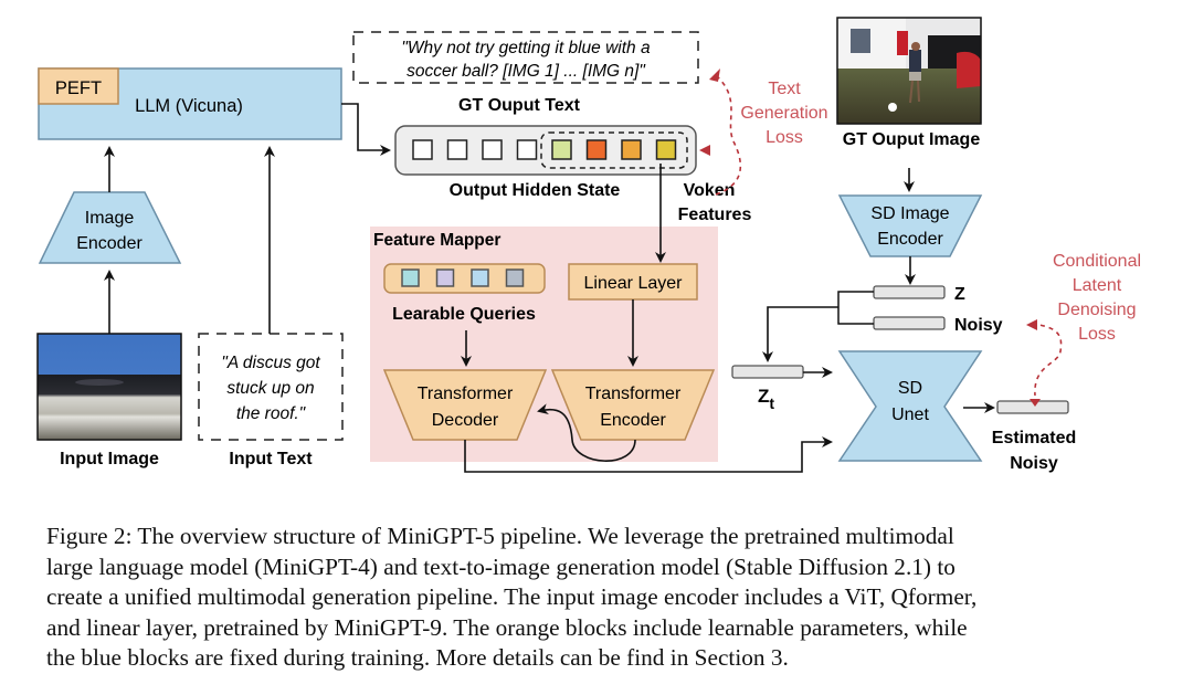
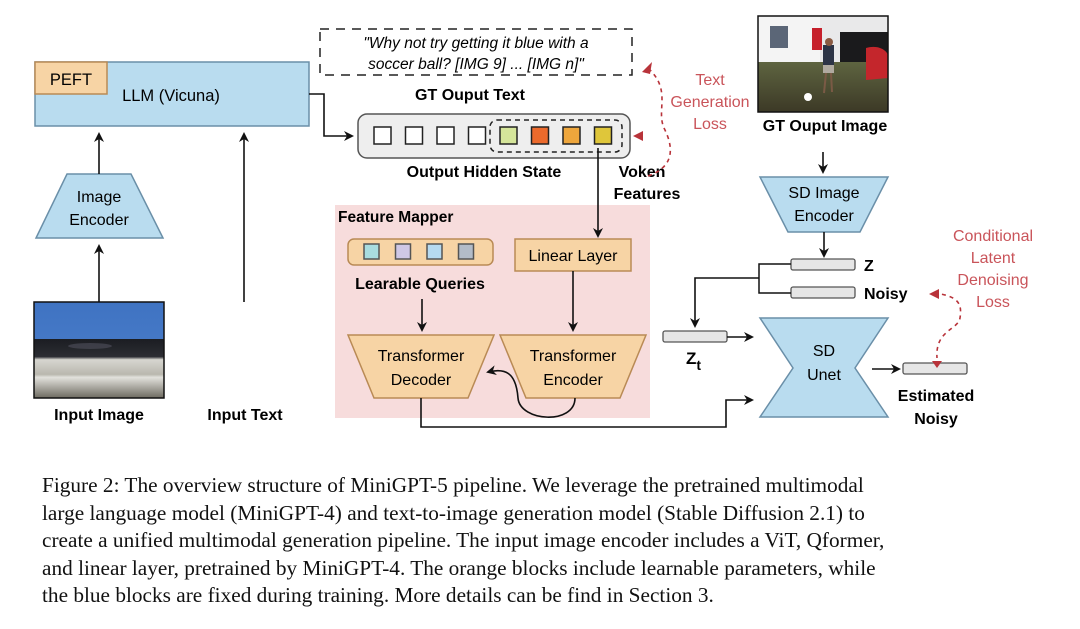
  PEFT
  LLM (Vicuna)
  Image
  Encoder
  Input Image
- "A discus got
- stuck up on
- the roof."
  Input Text
  "Why not try getting it blue with a
- soccer ball? [IMG 1] ... [IMG n]"
+ soccer ball? [IMG 9] ... [IMG n]"
  GT Ouput Text
  Output Hidden State
  Voken
  Features
  Text
  Generation
  Loss
  GT Ouput Image
  Feature Mapper
  Learable Queries
  Linear Layer
  Transformer
  Decoder
  Transformer
  Encoder
  SD Image
  Encoder
  Z
  Noisy
  Zt
  SD
  Unet
  Estimated
  Noisy
  Conditional
  Latent
  Denoising
  Loss
  Figure 2: The overview structure of MiniGPT-5 pipeline. We leverage the pretrained multimodal
  large language model (MiniGPT-4) and text-to-image generation model (Stable Diffusion 2.1) to
  create a unified multimodal generation pipeline. The input image encoder includes a ViT, Qformer,
- and linear layer, pretrained by MiniGPT-9. The orange blocks include learnable parameters, while
+ and linear layer, pretrained by MiniGPT-4. The orange blocks include learnable parameters, while
  the blue blocks are fixed during training. More details can be find in Section 3.
